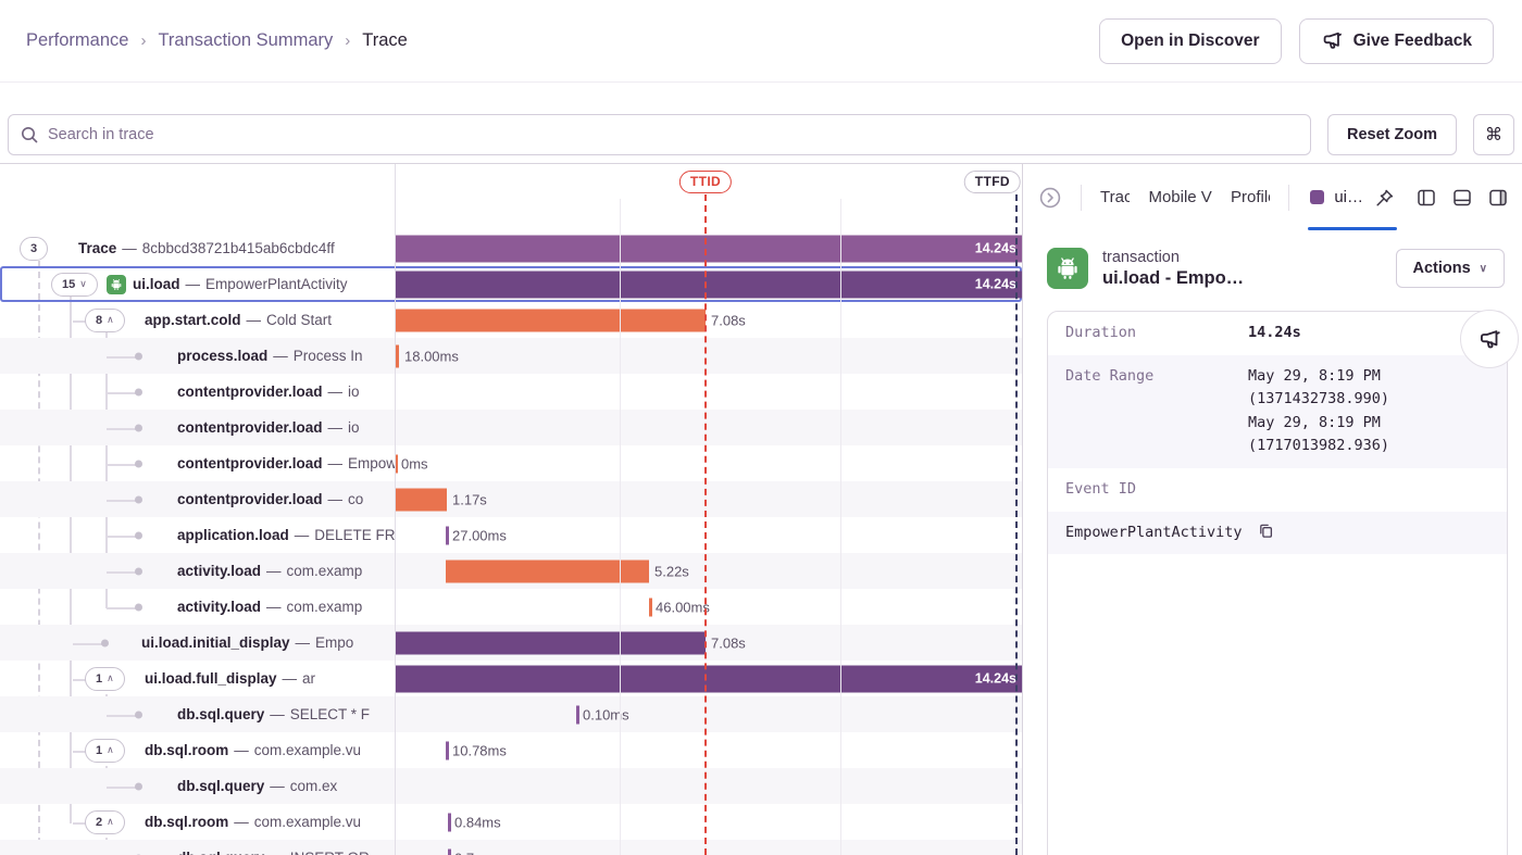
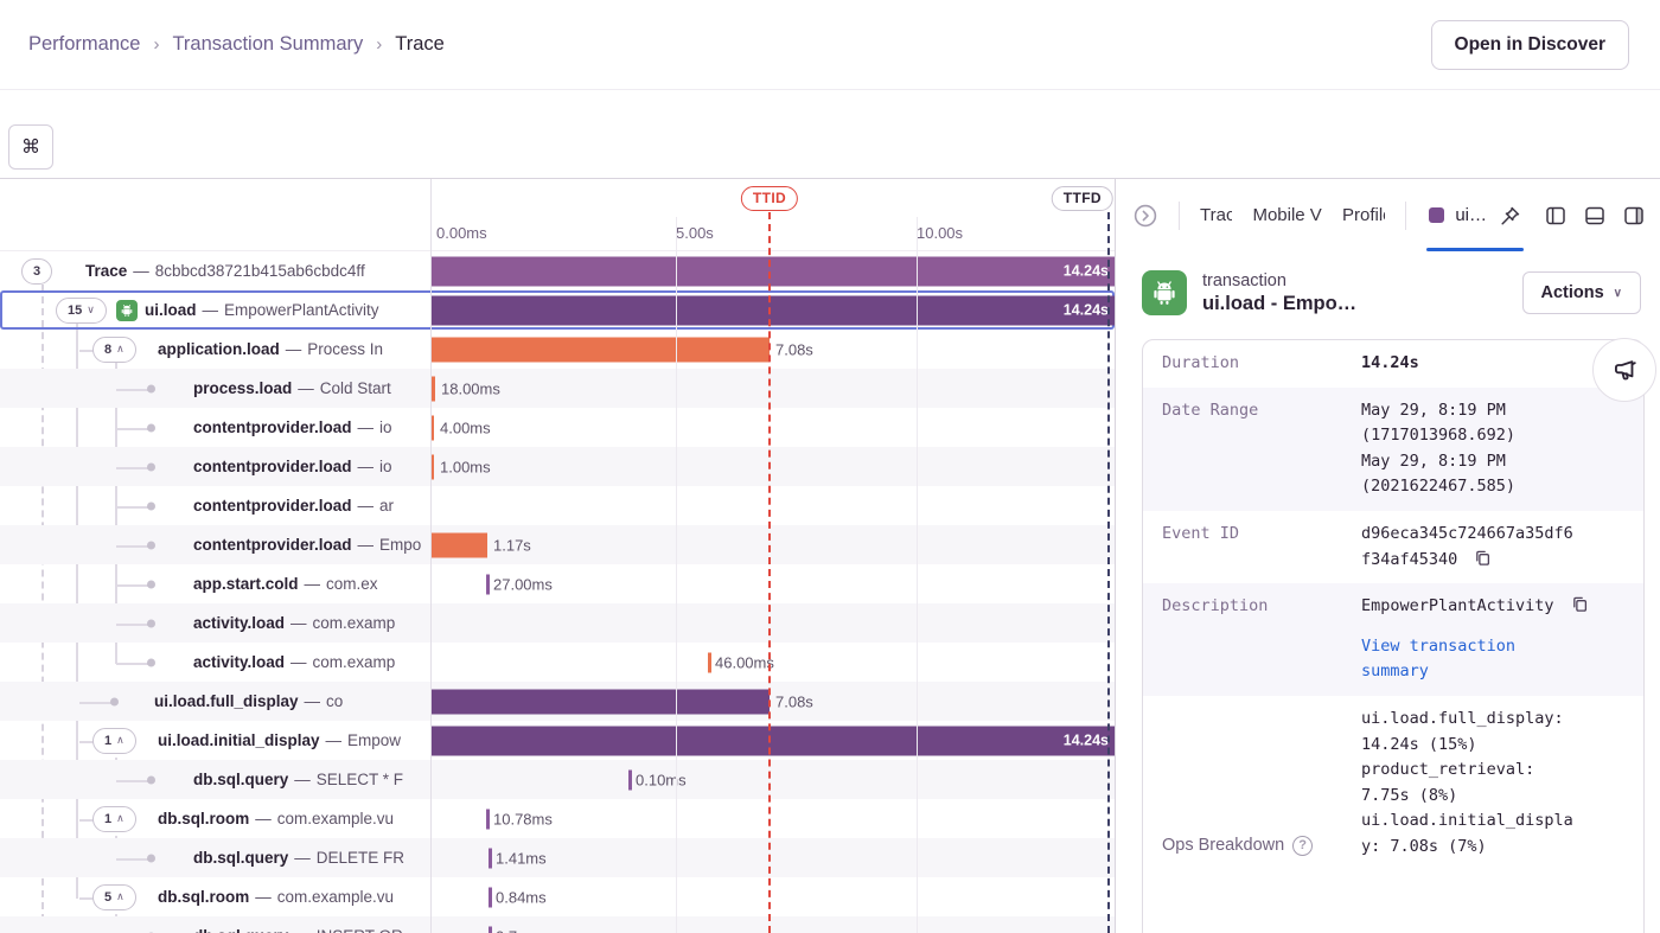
  Performance
  ›
  Transaction Summary
  ›
  Trace
  Open in Discover
- Give Feedback
- Search in trace
- Reset Zoom
  ⌘
+ 0.00ms
+ 5.00s
+ 10.00s
  3
  Trace
  —
  8cbbcd38721b415ab6cbdc4ff
  14.24s
  15
  ∨
  ui.load
  —
  EmpowerPlantActivity
  14.24s
  8
  ∧
- app.start.cold
+ application.load
  —
- Cold Start
+ Process In
  7.08s
  process.load
  —
- Process In
+ Cold Start
  18.00ms
  contentprovider.load
  —
  io
+ 4.00ms
  contentprovider.load
  —
  io
+ 1.00ms
  contentprovider.load
  —
- Empow
+ ar
- 0ms
  contentprovider.load
  —
- co
+ Empo
  1.17s
- application.load
+ app.start.cold
  —
- DELETE FR
+ com.ex
  27.00ms
  activity.load
  —
  com.examp
- 5.22s
  activity.load
  —
  com.examp
  46.00ms
- ui.load.initial_display
+ ui.load.full_display
  —
- Empo
+ co
  7.08s
  1
  ∧
- ui.load.full_display
+ ui.load.initial_display
  —
- ar
+ Empow
  14.24s
  db.sql.query
  —
  SELECT * F
  0.10ms
  1
  ∧
  db.sql.room
  —
  com.example.vu
  10.78ms
  db.sql.query
  —
- com.ex
+ DELETE FR
+ 1.41ms
- 2
+ 5
  ∧
  db.sql.room
  —
  com.example.vu
  0.84ms
  TTID
  TTFD
  Trac
  Mobile V
  Profil
  ui…
  transaction
  ui.load - Empo…
  Actions
  ∨
  Duration
  14.24s
  Date Range
  May 29, 8:19 PM
- (1371432738.990)
+ (1717013968.692)
  May 29, 8:19 PM
- (1717013982.936)
+ (2021622467.585)
  Event ID
+ d96eca345c724667a35df6
+ f34af45340
+ Description
  EmpowerPlantActivity
+ View transaction summary
+ Ops Breakdown
+ ?
+ ui.load.full_display:
+ 14.24s (15%)
+ product_retrieval:
+ 7.75s (8%)
+ ui.load.initial_displa
+ y: 7.08s (7%)
